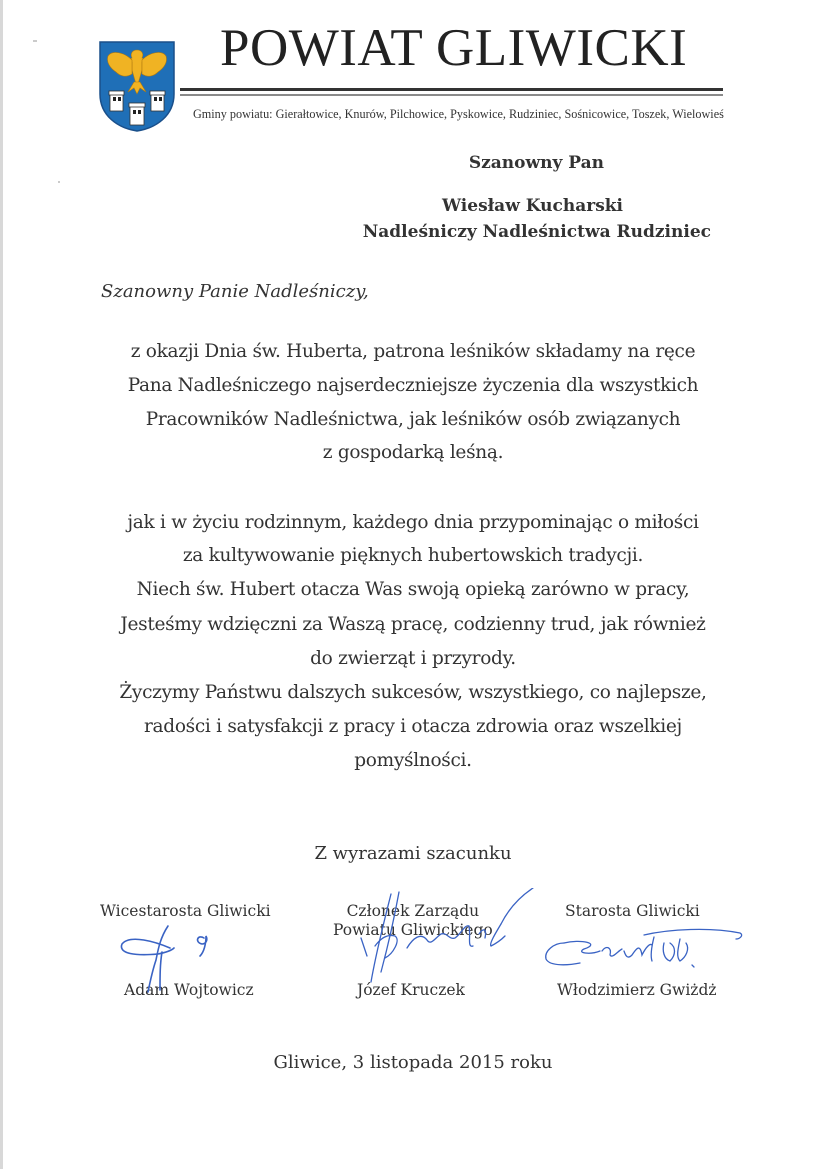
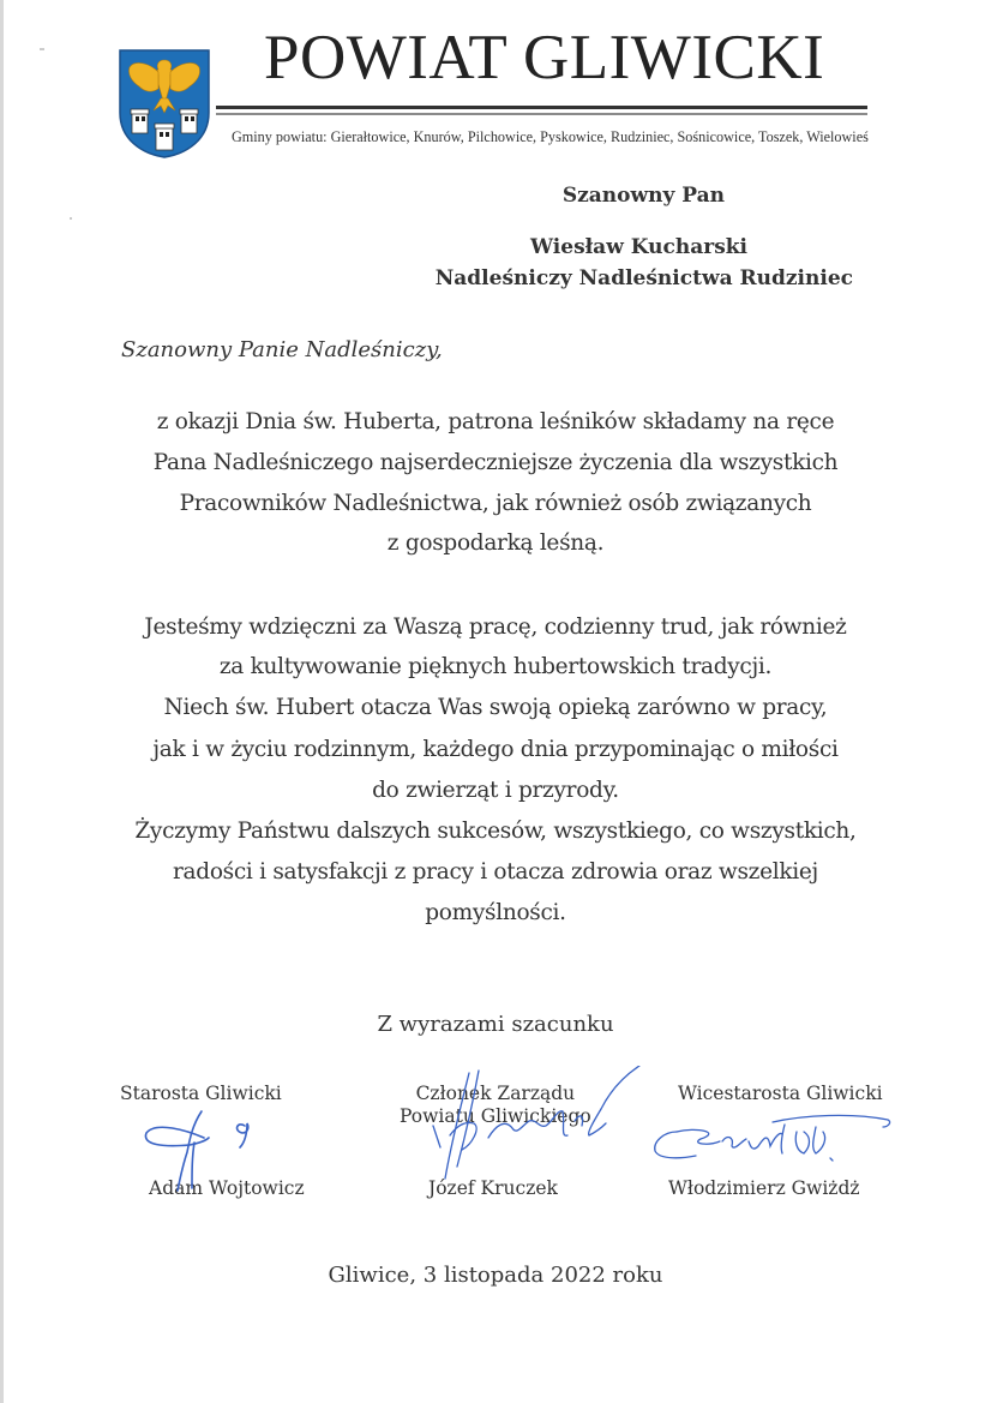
  POWIAT GLIWICKI
  Gminy powiatu: Gierałtowice, Knurów, Pilchowice, Pyskowice, Rudziniec, Sośnicowice, Toszek, Wielowieś
  Szanowny Pan
  Wiesław Kucharski
  Nadleśniczy Nadleśnictwa Rudziniec
  Szanowny Panie Nadleśniczy,
  z okazji Dnia św. Huberta, patrona leśników składamy na ręce
  Pana Nadleśniczego najserdeczniejsze życzenia dla wszystkich
- Pracowników Nadleśnictwa, jak leśników osób związanych
+ Pracowników Nadleśnictwa, jak również osób związanych
  z gospodarką leśną.
- jak i w życiu rodzinnym, każdego dnia przypominając o miłości
+ Jesteśmy wdzięczni za Waszą pracę, codzienny trud, jak również
  za kultywowanie pięknych hubertowskich tradycji.
  Niech św. Hubert otacza Was swoją opieką zarówno w pracy,
- Jesteśmy wdzięczni za Waszą pracę, codzienny trud, jak również
+ jak i w życiu rodzinnym, każdego dnia przypominając o miłości
  do zwierząt i przyrody.
- Życzymy Państwu dalszych sukcesów, wszystkiego, co najlepsze,
+ Życzymy Państwu dalszych sukcesów, wszystkiego, co wszystkich,
  radości i satysfakcji z pracy i otacza zdrowia oraz wszelkiej
  pomyślności.
  Z wyrazami szacunku
- Wicestarosta Gliwicki
+ Starosta Gliwicki
  Członk Zarządu
  Powia Gliwickgo
- Starosta Gliwicki
+ Wicestarosta Gliwicki
  Adam Wojtowicz
  Józef Kruczek
  Włodzimierz Gwiżdż
- Gliwice, 3 listopada 2015 roku
+ Gliwice, 3 listopada 2022 roku
